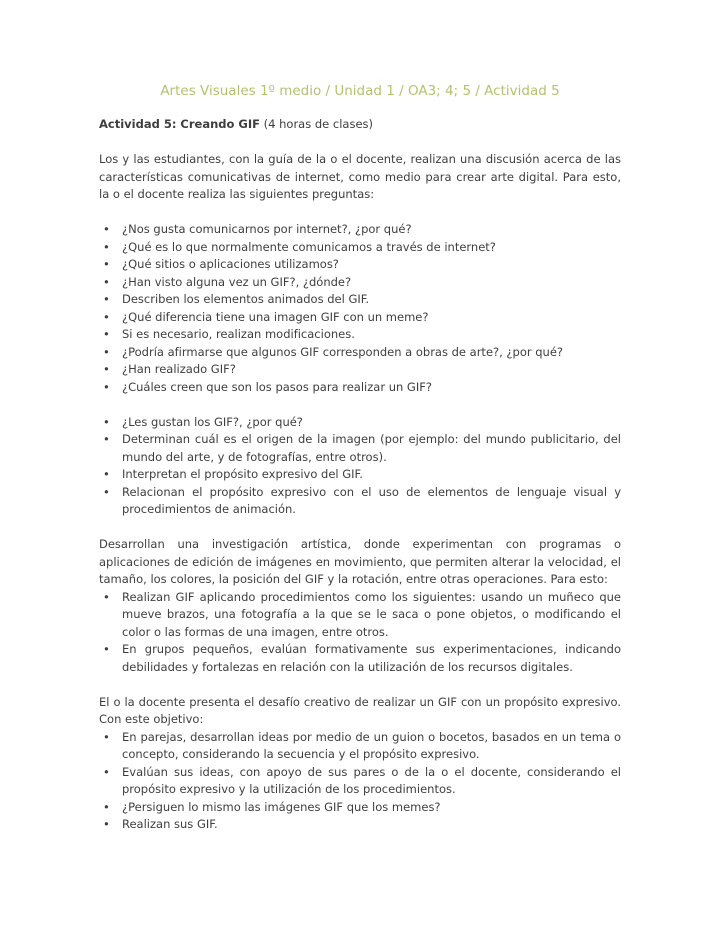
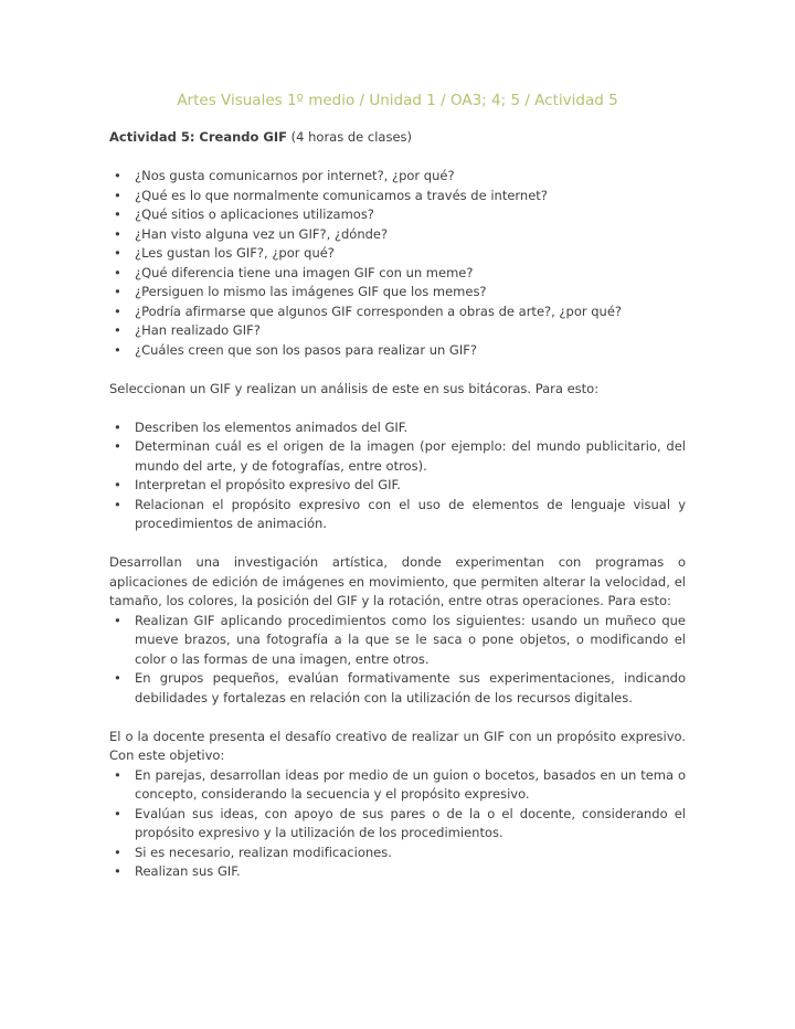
  Artes Visuales 1º medio / Unidad 1 / OA3; 4; 5 / Actividad 5
  Actividad 5: Creando GIF (4 horas de clases)
- Los y las estudiantes, con la guía de la o el docente, realizan una discusión acerca de las características comunicativas de internet, como medio para crear arte digital. Para esto, la o el docente realiza las siguientes preguntas:
  ¿Nos gusta comunicarnos por internet?, ¿por qué?
  ¿Qué es lo que normalmente comunicamos a través de internet?
  ¿Qué sitios o aplicaciones utilizamos?
  ¿Han visto alguna vez un GIF?, ¿dónde?
- Describen los elementos animados del GIF.
+ ¿Les gustan los GIF?, ¿por qué?
  ¿Qué diferencia tiene una imagen GIF con un meme?
- Si es necesario, realizan modificaciones.
+ ¿Persiguen lo mismo las imágenes GIF que los memes?
  ¿Podría afirmarse que algunos GIF corresponden a obras de arte?, ¿por qué?
  ¿Han realizado GIF?
  ¿Cuáles creen que son los pasos para realizar un GIF?
+ Seleccionan un GIF y realizan un análisis de este en sus bitácoras. Para esto:
- ¿Les gustan los GIF?, ¿por qué?
+ Describen los elementos animados del GIF.
  Determinan cuál es el origen de la imagen (por ejemplo: del mundo publicitario, del mundo del arte, y de fotografías, entre otros).
  Interpretan el propósito expresivo del GIF.
  Relacionan el propósito expresivo con el uso de elementos de lenguaje visual y procedimientos de animación.
  Desarrollan una investigación artística, donde experimentan con programas o aplicaciones de edición de imágenes en movimiento, que permiten alterar la velocidad, el tamaño, los colores, la posición del GIF y la rotación, entre otras operaciones. Para esto:
  Realizan GIF aplicando procedimientos como los siguientes: usando un muñeco que mueve brazos, una fotografía a la que se le saca o pone objetos, o modificando el color o las formas de una imagen, entre otros.
  En grupos pequeños, evalúan formativamente sus experimentaciones, indicando debilidades y fortalezas en relación con la utilización de los recursos digitales.
  El o la docente presenta el desafío creativo de realizar un GIF con un propósito expresivo. Con este objetivo:
  En parejas, desarrollan ideas por medio de un guion o bocetos, basados en un tema o concepto, considerando la secuencia y el propósito expresivo.
  Evalúan sus ideas, con apoyo de sus pares o de la o el docente, considerando el propósito expresivo y la utilización de los procedimientos.
- ¿Persiguen lo mismo las imágenes GIF que los memes?
+ Si es necesario, realizan modificaciones.
  Realizan sus GIF.
